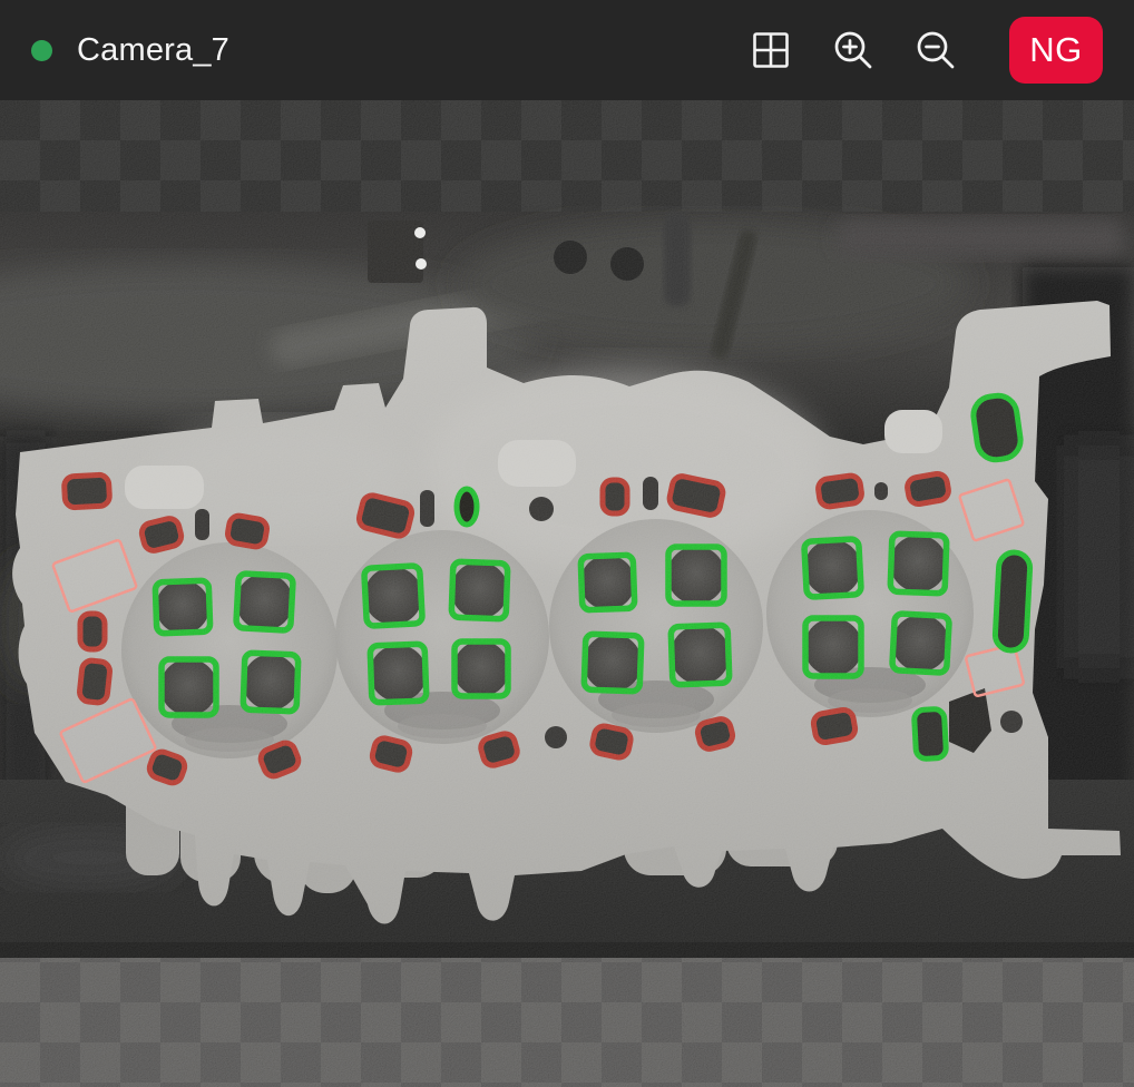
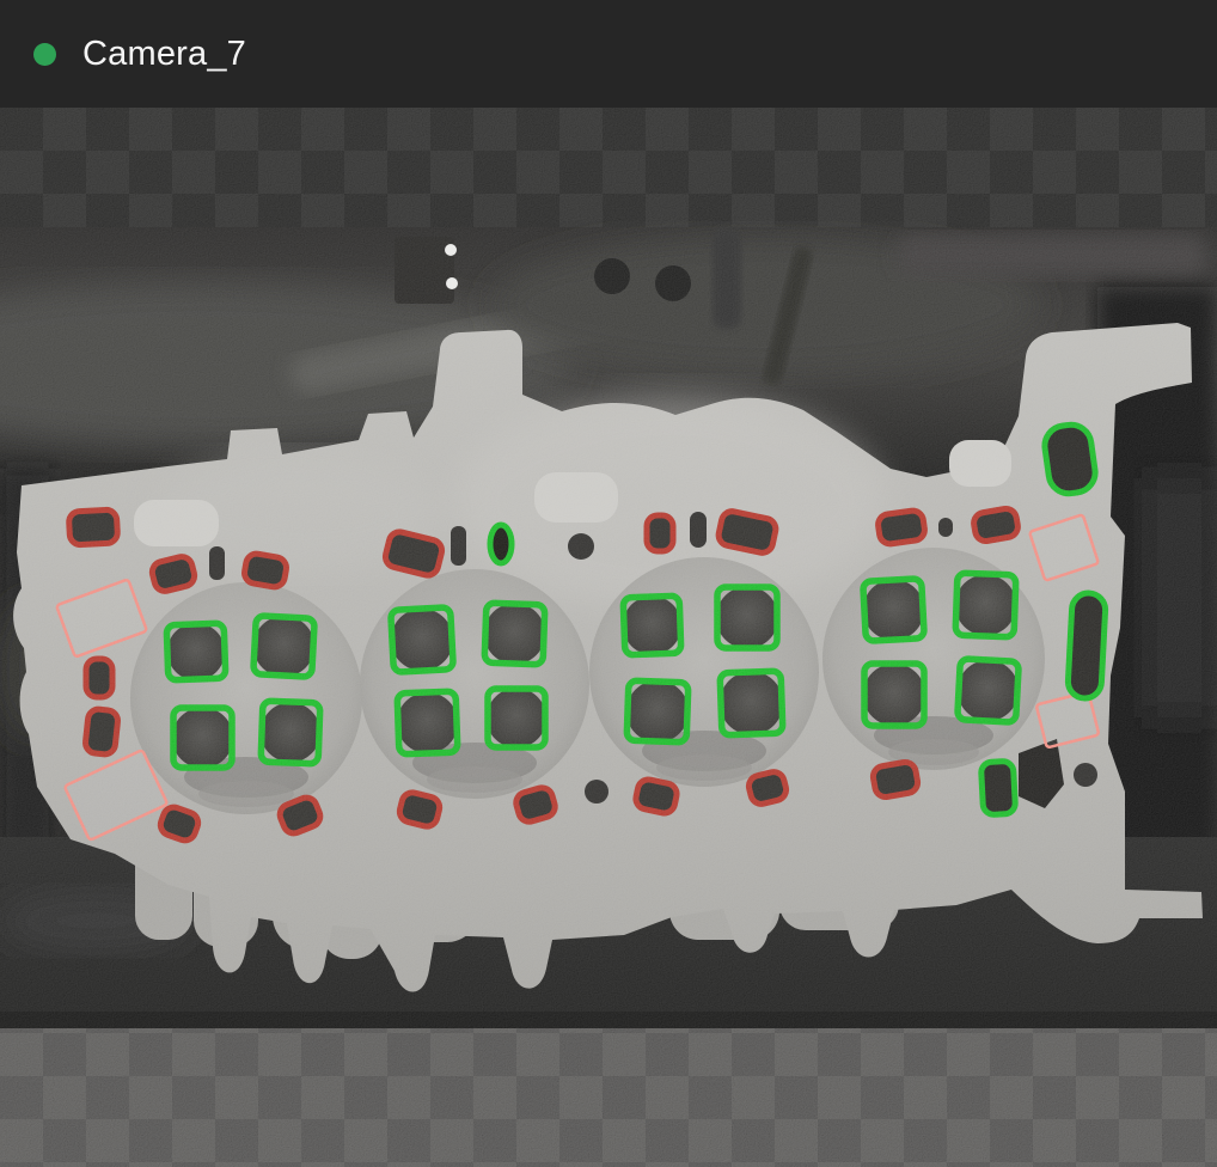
  Camera_7
- NG
